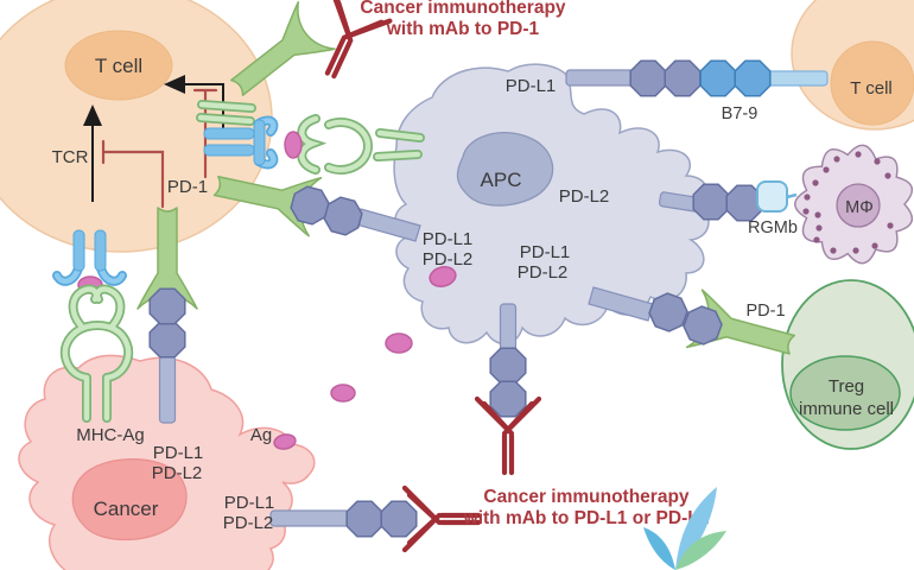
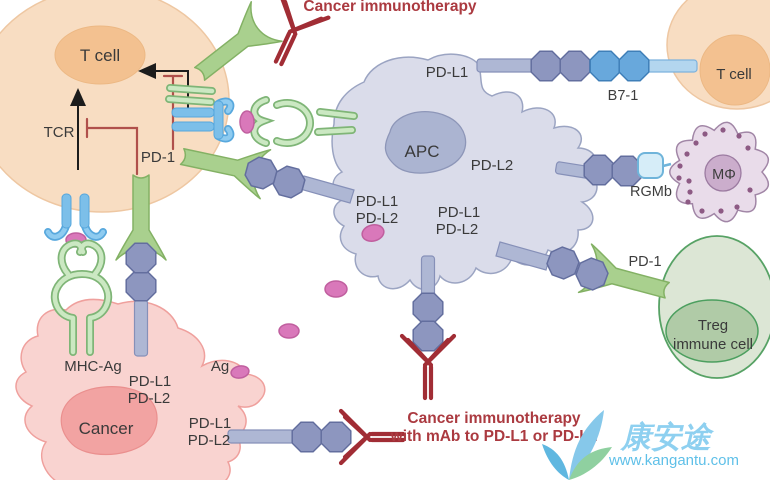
  T cell
  TCR
  PD-1
  APC
  PD-L1
  PD-L2
  PD-L1
  PD-L2
  PD-L1
  PD-L2
  T cell
- B7-9
+ B7-1
  RGMb
  MΦ
  PD-1
  Treg
  immune cell
  Cancer
  MHC-Ag
  PD-L1
  PD-L2
  Ag
  PD-L1
  PD-L2
  Cancer immunotherapy
- with mAb to PD-1
  Cancer immunotherapy
  with mAb to PD-L1 or PD-
+ 康安途
+ www.kangantu.com
